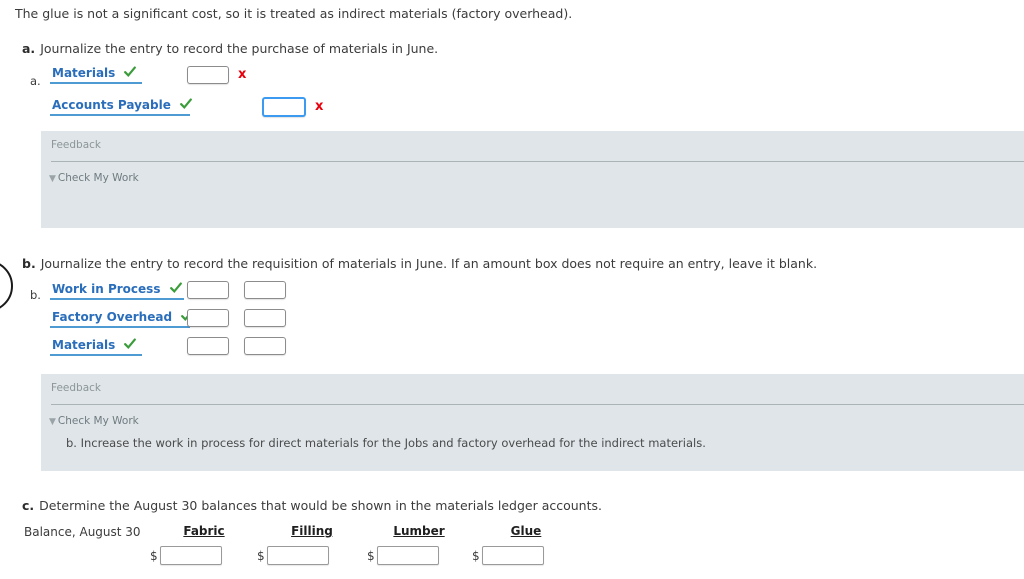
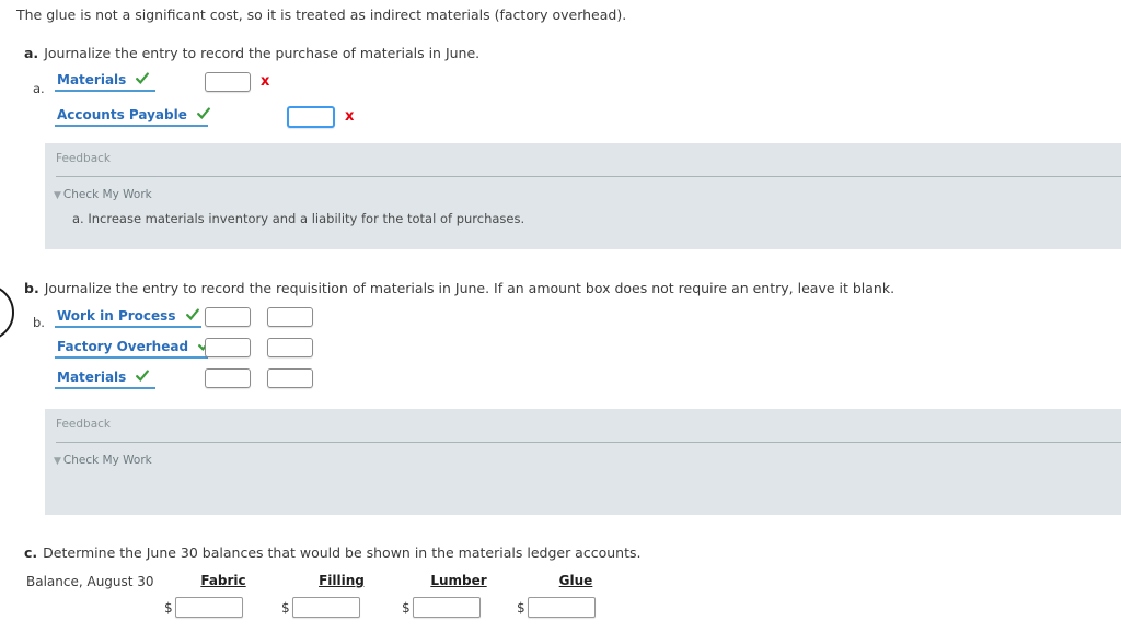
  The glue is not a significant cost, so it is treated as indirect materials (factory overhead).
  a. Journalize the entry to record the purchase of materials in June.
  a.
  Materials
  x
  Accounts Payable
  x
  Feedback
  ▼ Check My Work
+ a. Increase materials inventory and a liability for the total of purchases.
  b. Journalize the entry to record the requisition of materials in June. If an amount box does not require an entry, leave it blank.
  b.
  Work in Process
  Factory Overhead
  Materials
  Feedback
  ▼ Check My Work
- b. Increase the work in process for direct materials for the Jobs and factory overhead for the indirect materials.
- c. Determine the August 30 balances that would be shown in the materials ledger accounts.
+ c. Determine the June 30 balances that would be shown in the materials ledger accounts.
  Balance, August 30
  Fabric
  $
  Filling
  $
  Lumber
  $
  Glue
  $
